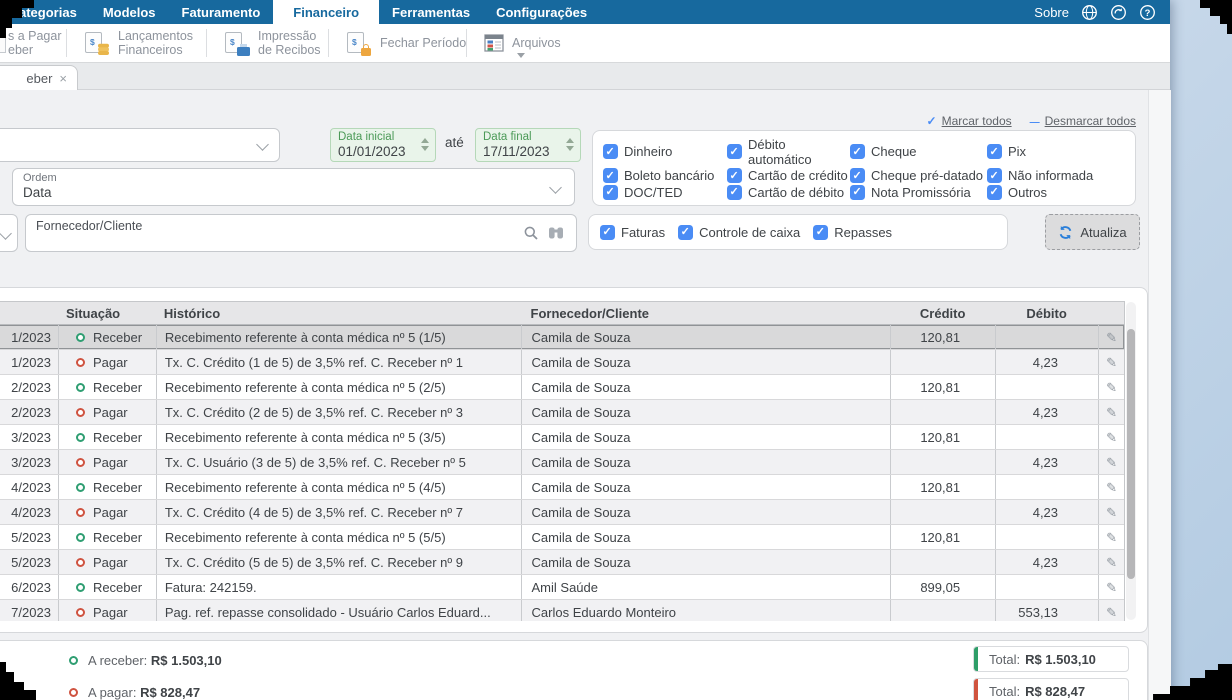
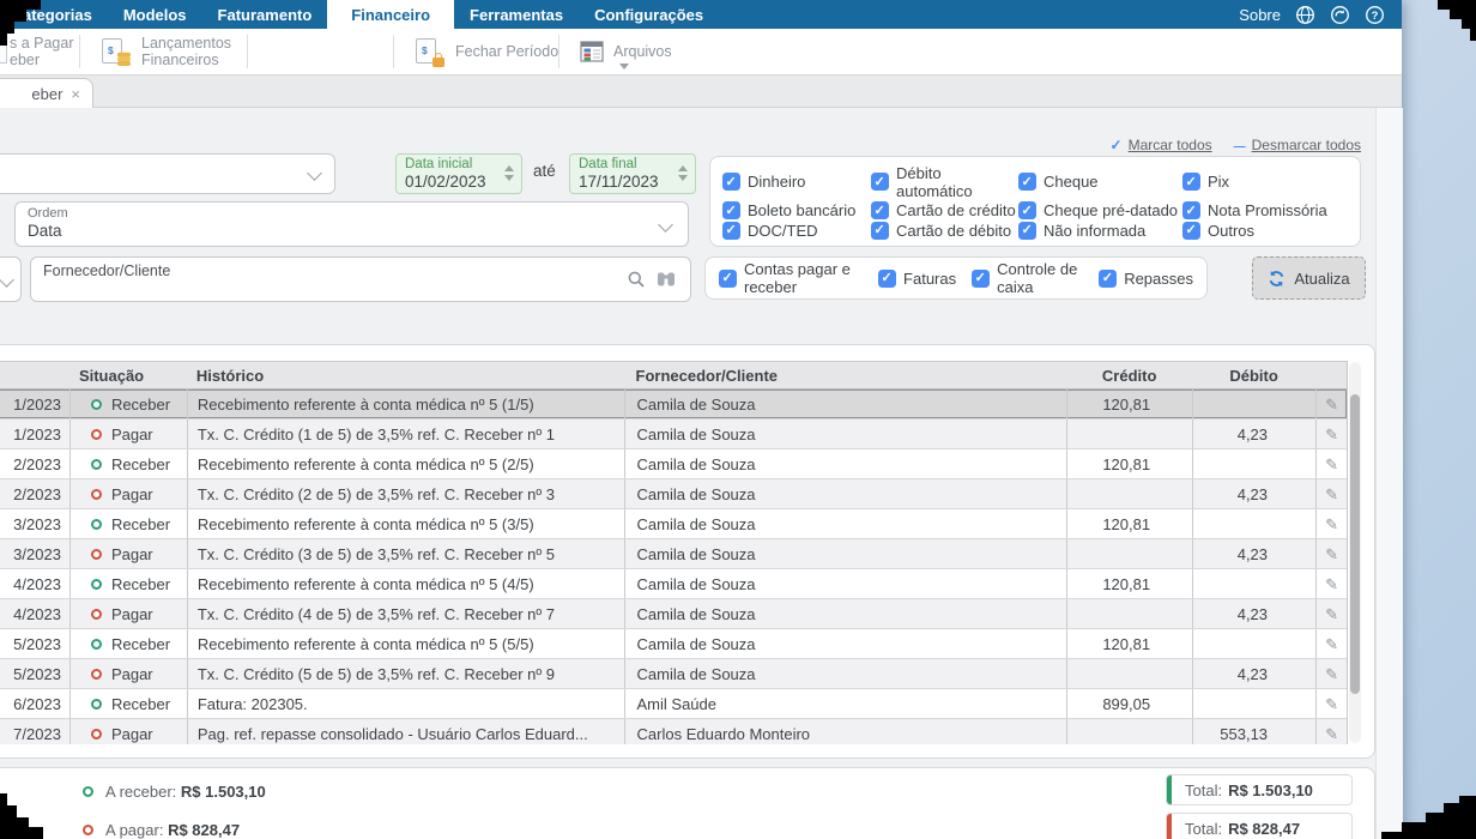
  ategorias
  Modelos
  Faturamento
  Financeiro
  Ferramentas
  Configurações
  Sobre
  ?
  s a Pagar
  eber
  Lançamentos
  Financeiros
- Impressão
- de Recibos
  Fechar Período
  Arquivos
  eber
  ×
  Data inicial
- 01/01/2023
+ 01/02/2023
  até
  Data final
  17/11/2023
  Ordem
  Data
  Fornecedor/Cliente
  Marcar todos
  Desmarcar todos
  Dinheiro
  Débito automático
  Cheque
  Pix
  Boleto bancário
  Cartão de crédito
  Cheque pré-datado
- Não informada
+ Nota Promissória
  DOC/TED
  Cartão de débito
- Nota Promissória
+ Não informada
  Outros
+ Contas pagar e receber
  Faturas
  Controle de caixa
  Repasses
  Atualiza
  Situação
  Histórico
  Fornecedor/Cliente
  Crédito
  Débito
  1/2023
  Receber
  Recebimento referente à conta médica nº 5 (1/5)
  Camila de Souza
  120,81
  ✎
  1/2023
  Pagar
  Tx. C. Crédito (1 de 5) de 3,5% ref. C. Receber nº 1
  Camila de Souza
  4,23
  ✎
  2/2023
  Receber
  Recebimento referente à conta médica nº 5 (2/5)
  Camila de Souza
  120,81
  ✎
  2/2023
  Pagar
  Tx. C. Crédito (2 de 5) de 3,5% ref. C. Receber nº 3
  Camila de Souza
  4,23
  ✎
  3/2023
  Receber
  Recebimento referente à conta médica nº 5 (3/5)
  Camila de Souza
  120,81
  ✎
  3/2023
  Pagar
- Tx. C. Usuário (3 de 5) de 3,5% ref. C. Receber nº 5
+ Tx. C. Crédito (3 de 5) de 3,5% ref. C. Receber nº 5
  Camila de Souza
  4,23
  ✎
  4/2023
  Receber
  Recebimento referente à conta médica nº 5 (4/5)
  Camila de Souza
  120,81
  ✎
  4/2023
  Pagar
  Tx. C. Crédito (4 de 5) de 3,5% ref. C. Receber nº 7
  Camila de Souza
  4,23
  ✎
  5/2023
  Receber
  Recebimento referente à conta médica nº 5 (5/5)
  Camila de Souza
  120,81
  ✎
  5/2023
  Pagar
  Tx. C. Crédito (5 de 5) de 3,5% ref. C. Receber nº 9
  Camila de Souza
  4,23
  ✎
  6/2023
  Receber
- Fatura: 242159.
+ Fatura: 202305.
  Amil Saúde
  899,05
  ✎
  7/2023
  Pagar
  Pag. ref. repasse consolidado - Usuário Carlos Eduard...
  Carlos Eduardo Monteiro
  553,13
  ✎
  A receber: R$ 1.503,10
  A pagar: R$ 828,47
  Total:
  R$ 1.503,10
  Total:
  R$ 828,47
